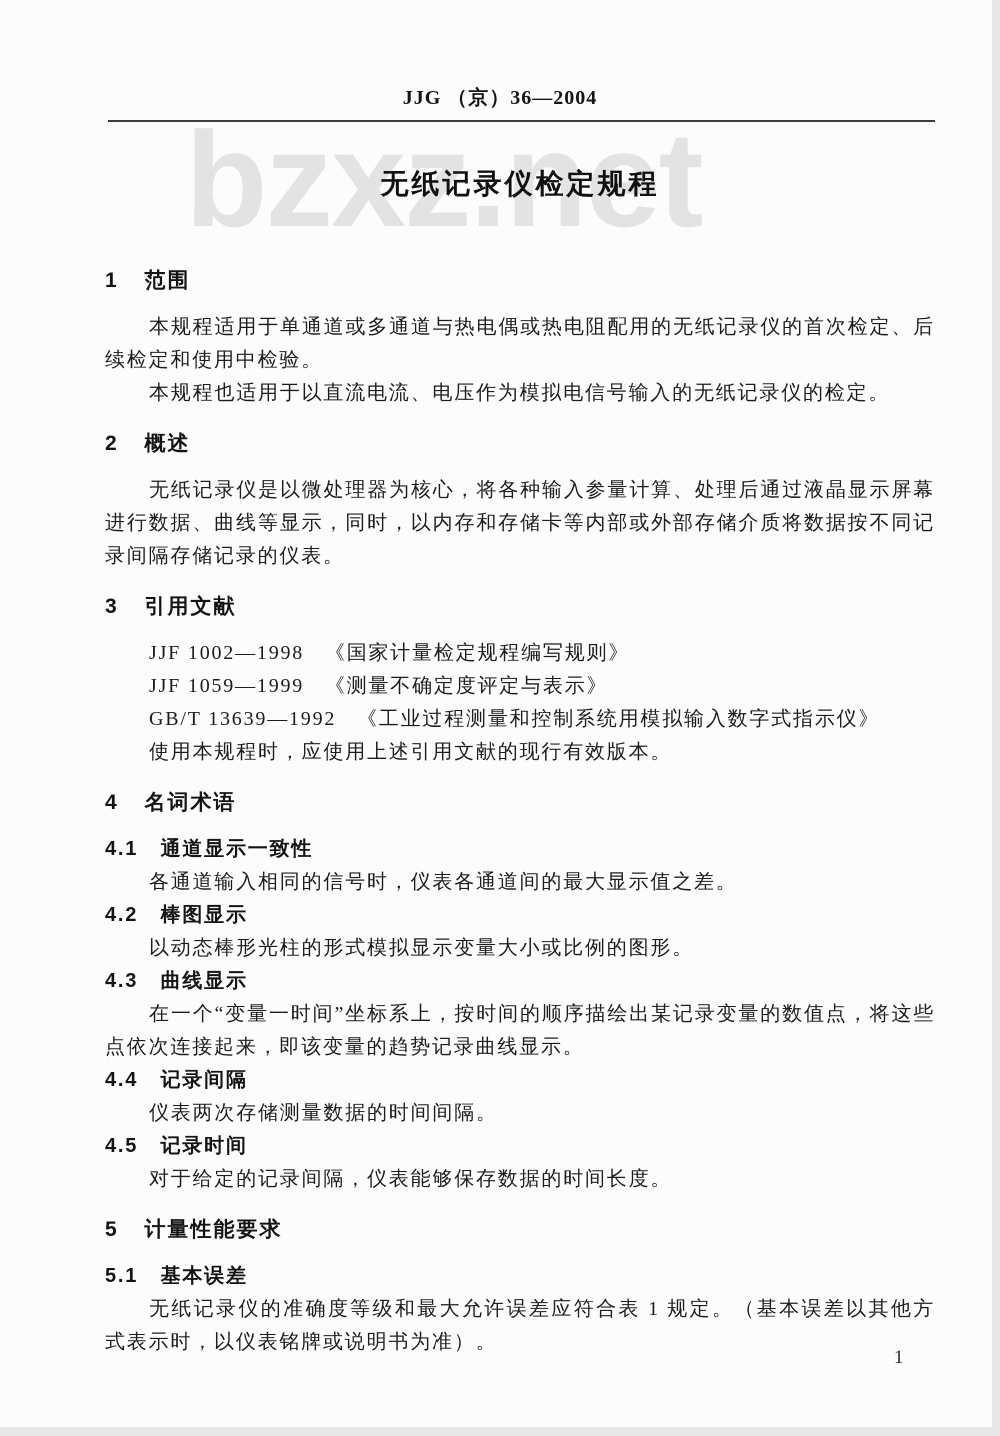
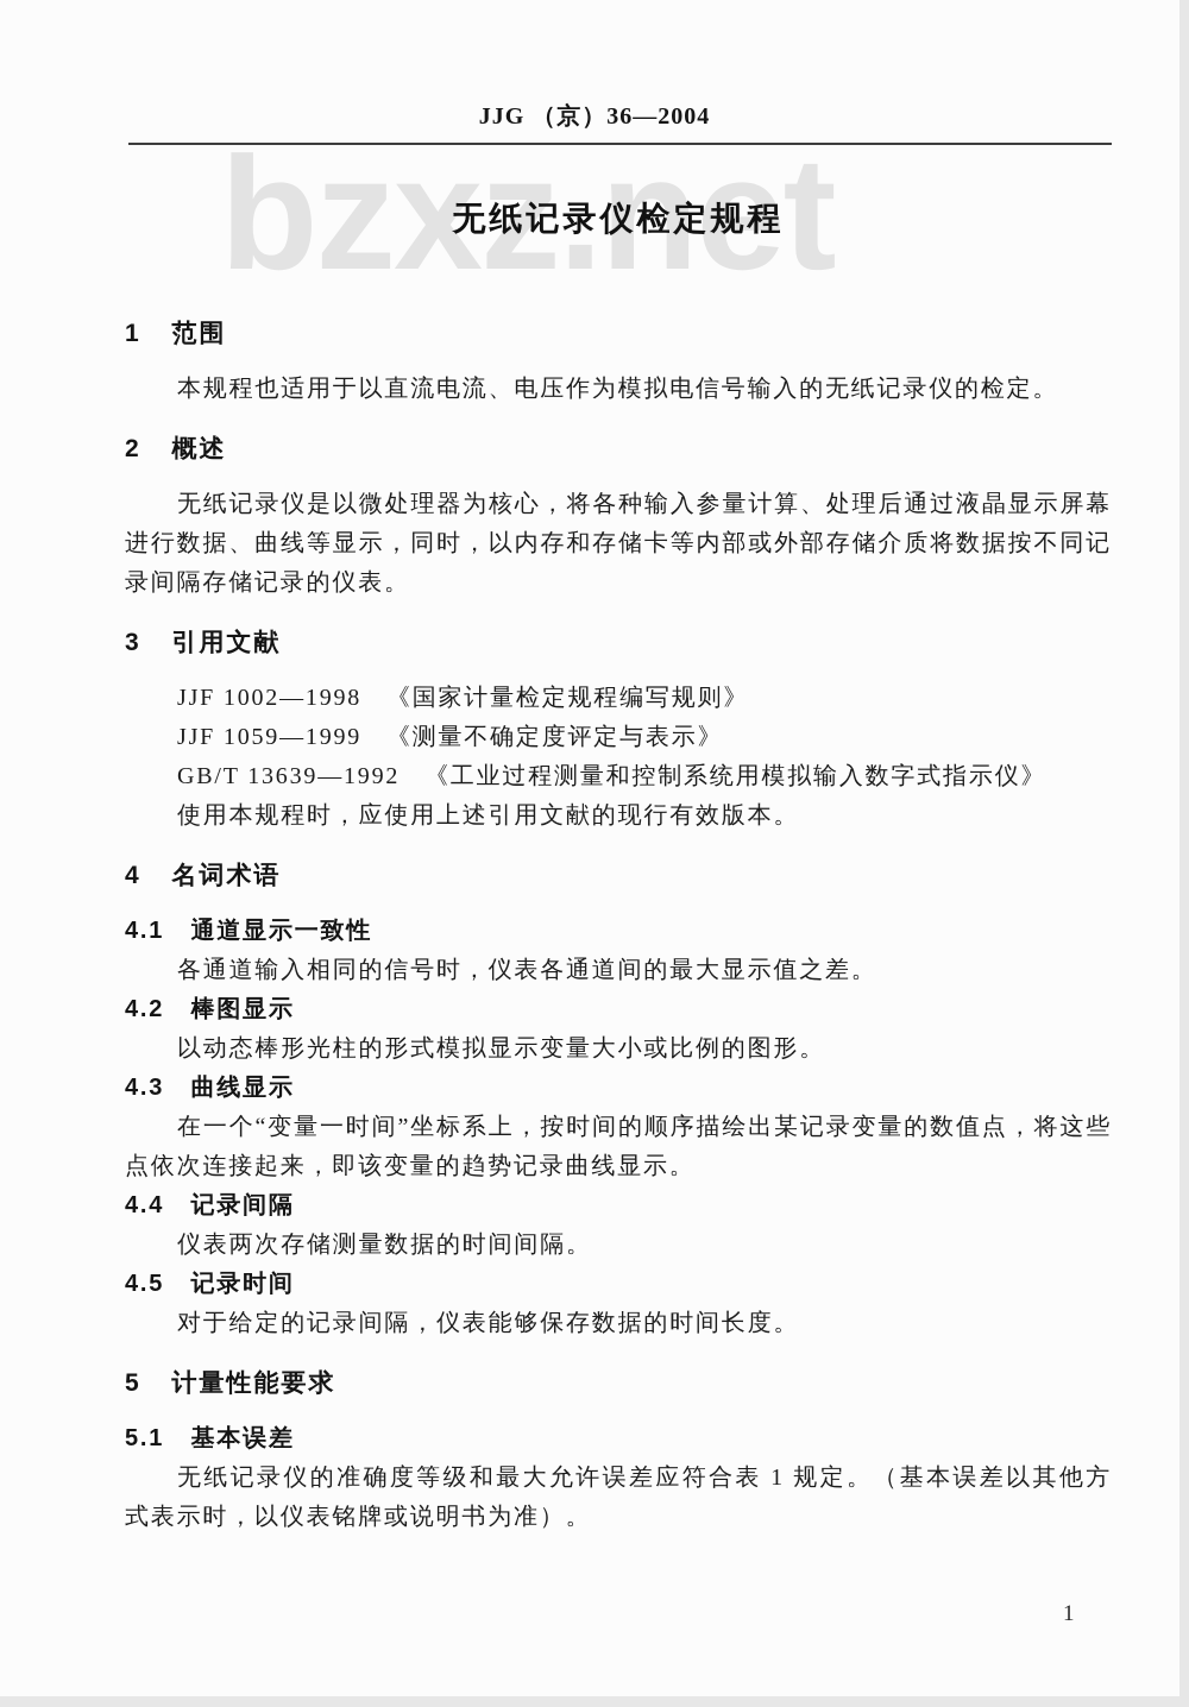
  JJG （京）36—2004
  bzxz.net
  无纸记录仪检定规程
  1 范围
- 本规程适用于单通道或多通道与热电偶或热电阻配用的无纸记录仪的首次检定、后续检定和使用中检验。
  本规程也适用于以直流电流、电压作为模拟电信号输入的无纸记录仪的检定。
  2 概述
  无纸记录仪是以微处理器为核心，将各种输入参量计算、处理后通过液晶显示屏幕进行数据、曲线等显示，同时，以内存和存储卡等内部或外部存储介质将数据按不同记录间隔存储记录的仪表。
  3 引用文献
  JJF 1002—1998 《国家计量检定规程编写规则》
  JJF 1059—1999 《测量不确定度评定与表示》
  GB/T 13639—1992 《工业过程测量和控制系统用模拟输入数字式指示仪》
  使用本规程时，应使用上述引用文献的现行有效版本。
  4 名词术语
  4.1 通道显示一致性
  各通道输入相同的信号时，仪表各通道间的最大显示值之差。
  4.2 棒图显示
  以动态棒形光柱的形式模拟显示变量大小或比例的图形。
  4.3 曲线显示
  在一个“变量一时间”坐标系上，按时间的顺序描绘出某记录变量的数值点，将这些点依次连接起来，即该变量的趋势记录曲线显示。
  4.4 记录间隔
  仪表两次存储测量数据的时间间隔。
  4.5 记录时间
  对于给定的记录间隔，仪表能够保存数据的时间长度。
  5 计量性能要求
  5.1 基本误差
  无纸记录仪的准确度等级和最大允许误差应符合表 1 规定。（基本误差以其他方式表示时，以仪表铭牌或说明书为准）。
  1
